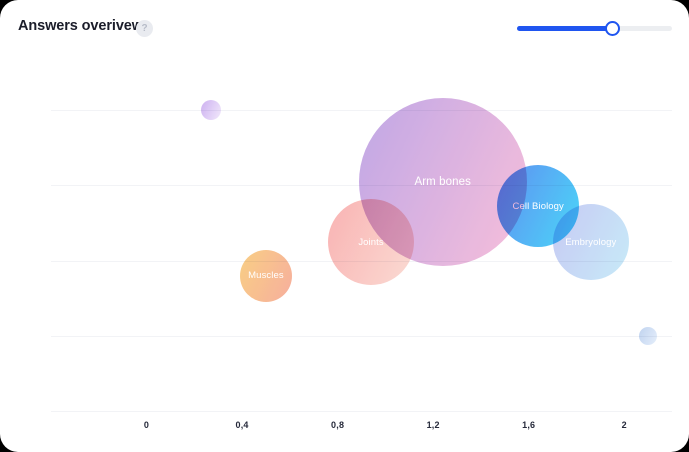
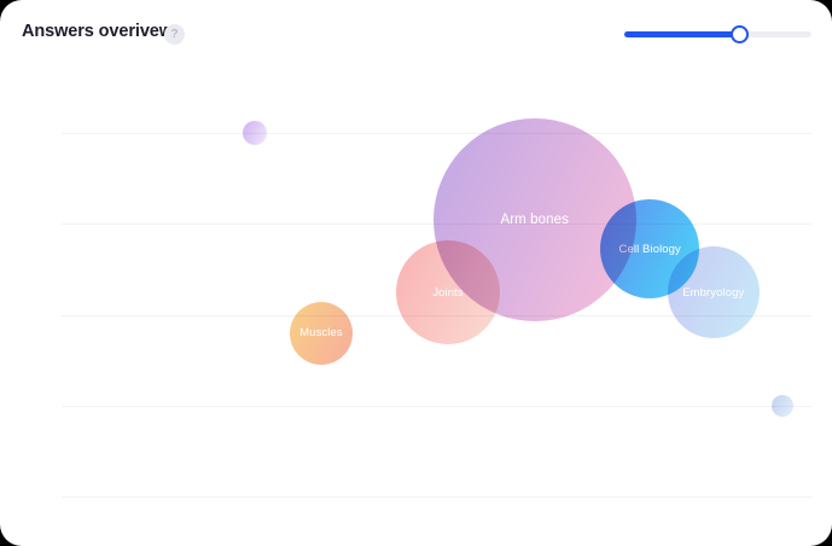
  Answers overive
  ?
  Muscles
  Joints
  Arm bones
  Cell Biology
  Embryology
- 0
- 0,4
- 0,8
- 1,2
- 1,6
- 2
